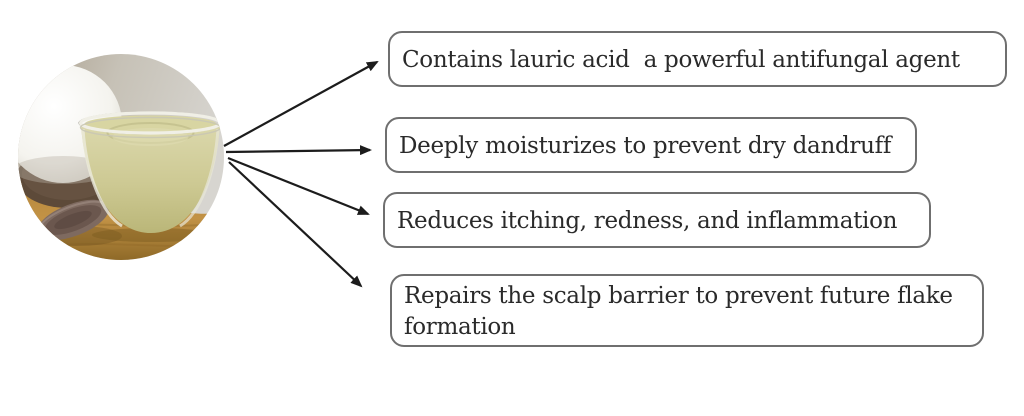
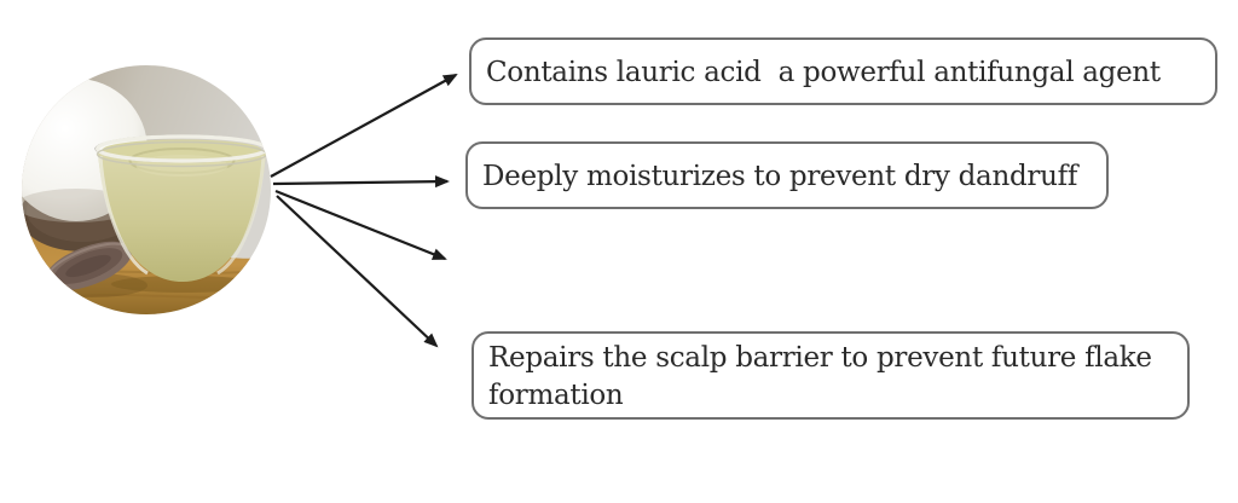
  Contains lauric acid a powerful antifungal agent
  Deeply moisturizes to prevent dry dandruff
- Reduces itching, redness, and inflammation
  Repairs the scalp barrier to prevent future flake
  formation
